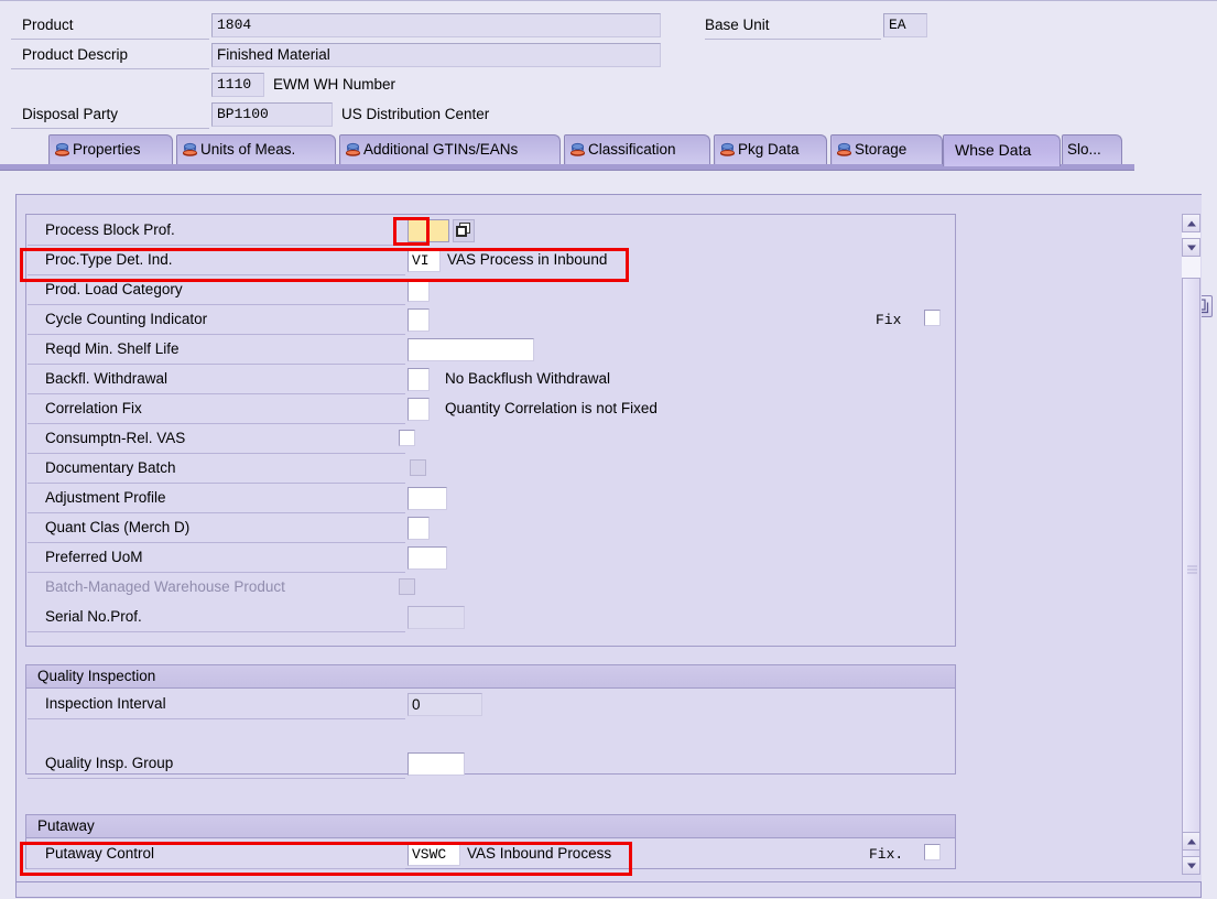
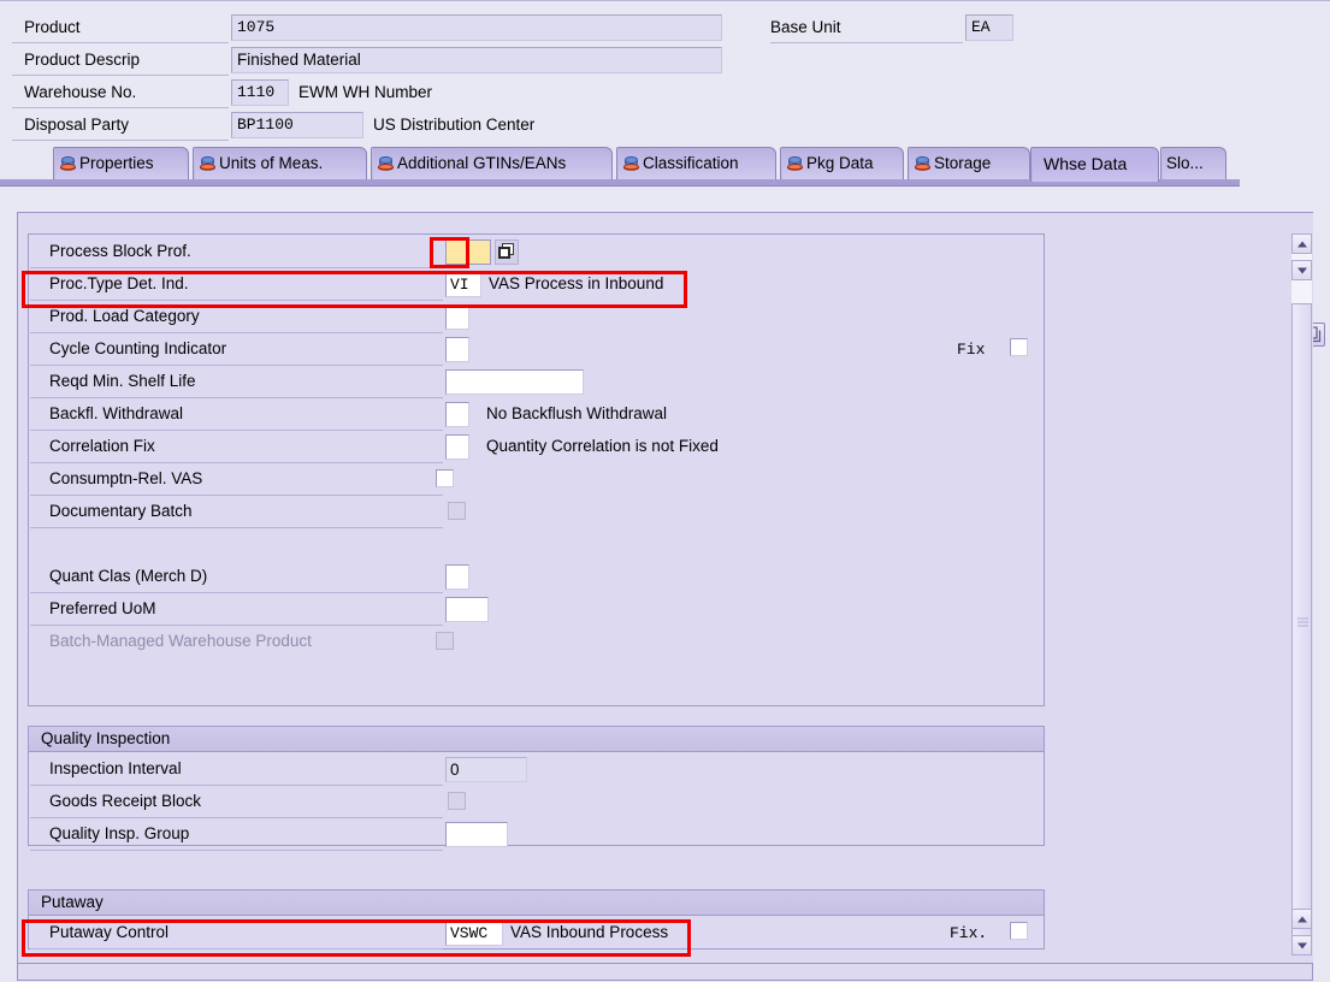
  Product
- 1804
+ 1075
  Base Unit
  EA
  Product Descrip
  Finished Material
+ Warehouse No.
  1110
  EWM WH Number
  Disposal Party
  BP1100
  US Distribution Center
  Properties
  Units of Meas.
  Additional GTINs/EANs
  Classification
  Pkg Data
  Storage
  Whse Data
  Slo...
  Process Block Prof.
  Proc.Type Det. Ind.
  VI
  VAS Process in Inbound
  Prod. Load Category
  Cycle Counting Indicator
  Fix
  Reqd Min. Shelf Life
  Backfl. Withdrawal
  No Backflush Withdrawal
  Correlation Fix
  Quantity Correlation is not Fixed
  Consumptn-Rel. VAS
  Documentary Batch
- Adjustment Profile
  Quant Clas (Merch D)
  Preferred UoM
  Batch-Managed Warehouse Product
- Serial No.Prof.
  Quality Inspection
  Inspection Interval
  0
+ Goods Receipt Block
  Quality Insp. Group
  Putaway
  Putaway Control
  VSWC
  VAS Inbound Process
  Fix.
